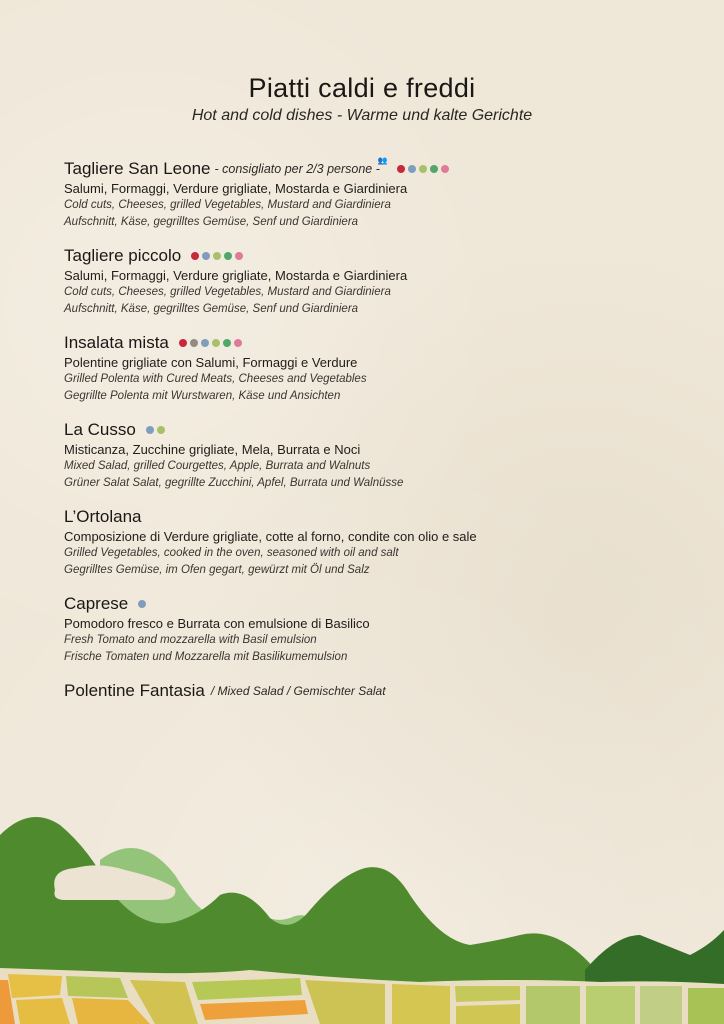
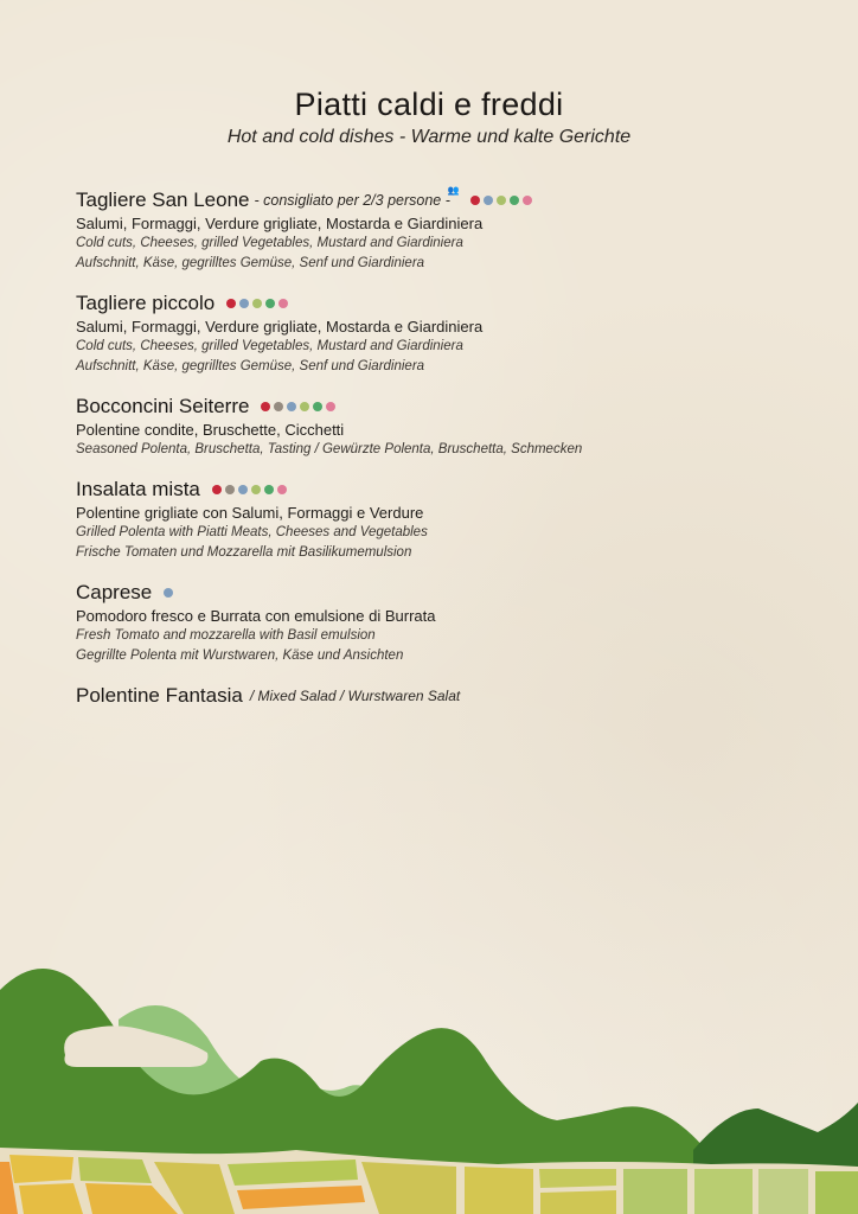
  Piatti caldi e freddi
  Hot and cold dishes - Warme und kalte Gerichte
  Tagliere San Leone
  - consigliato per 2/3 persone -
  👥
  Salumi, Formaggi, Verdure grigliate, Mostarda e Giardiniera
  Cold cuts, Cheeses, grilled Vegetables, Mustard and Giardiniera
  Aufschnitt, Käse, gegrilltes Gemüse, Senf und Giardiniera
  Tagliere piccolo
  Salumi, Formaggi, Verdure grigliate, Mostarda e Giardiniera
  Cold cuts, Cheeses, grilled Vegetables, Mustard and Giardiniera
  Aufschnitt, Käse, gegrilltes Gemüse, Senf und Giardiniera
+ Bocconcini Seiterre
+ Polentine condite, Bruschette, Cicchetti
+ Seasoned Polenta, Bruschetta, Tasting / Gewürzte Polenta, Bruschetta, Schmecken
  Insalata mista
  Polentine grigliate con Salumi, Formaggi e Verdure
- Grilled Polenta with Cured Meats, Cheeses and Vegetables
+ Grilled Polenta with Piatti Meats, Cheeses and Vegetables
- Gegrillte Polenta mit Wurstwaren, Käse und Ansichten
+ Frische Tomaten und Mozzarella mit Basilikumemulsion
- La Cusso
- Misticanza, Zucchine grigliate, Mela, Burrata e Noci
- Mixed Salad, grilled Courgettes, Apple, Burrata and Walnuts
- Grüner Salat Salat, gegrillte Zucchini, Apfel, Burrata und Walnüsse
- L’Ortolana
- Composizione di Verdure grigliate, cotte al forno, condite con olio e sale
- Grilled Vegetables, cooked in the oven, seasoned with oil and salt
- Gegrilltes Gemüse, im Ofen gegart, gewürzt mit Öl und Salz
  Caprese
- Pomodoro fresco e Burrata con emulsione di Basilico
+ Pomodoro fresco e Burrata con emulsione di Burrata
  Fresh Tomato and mozzarella with Basil emulsion
- Frische Tomaten und Mozzarella mit Basilikumemulsion
+ Gegrillte Polenta mit Wurstwaren, Käse und Ansichten
  Polentine Fantasia
- / Mixed Salad / Gemischter Salat
+ / Mixed Salad / Wurstwaren Salat
